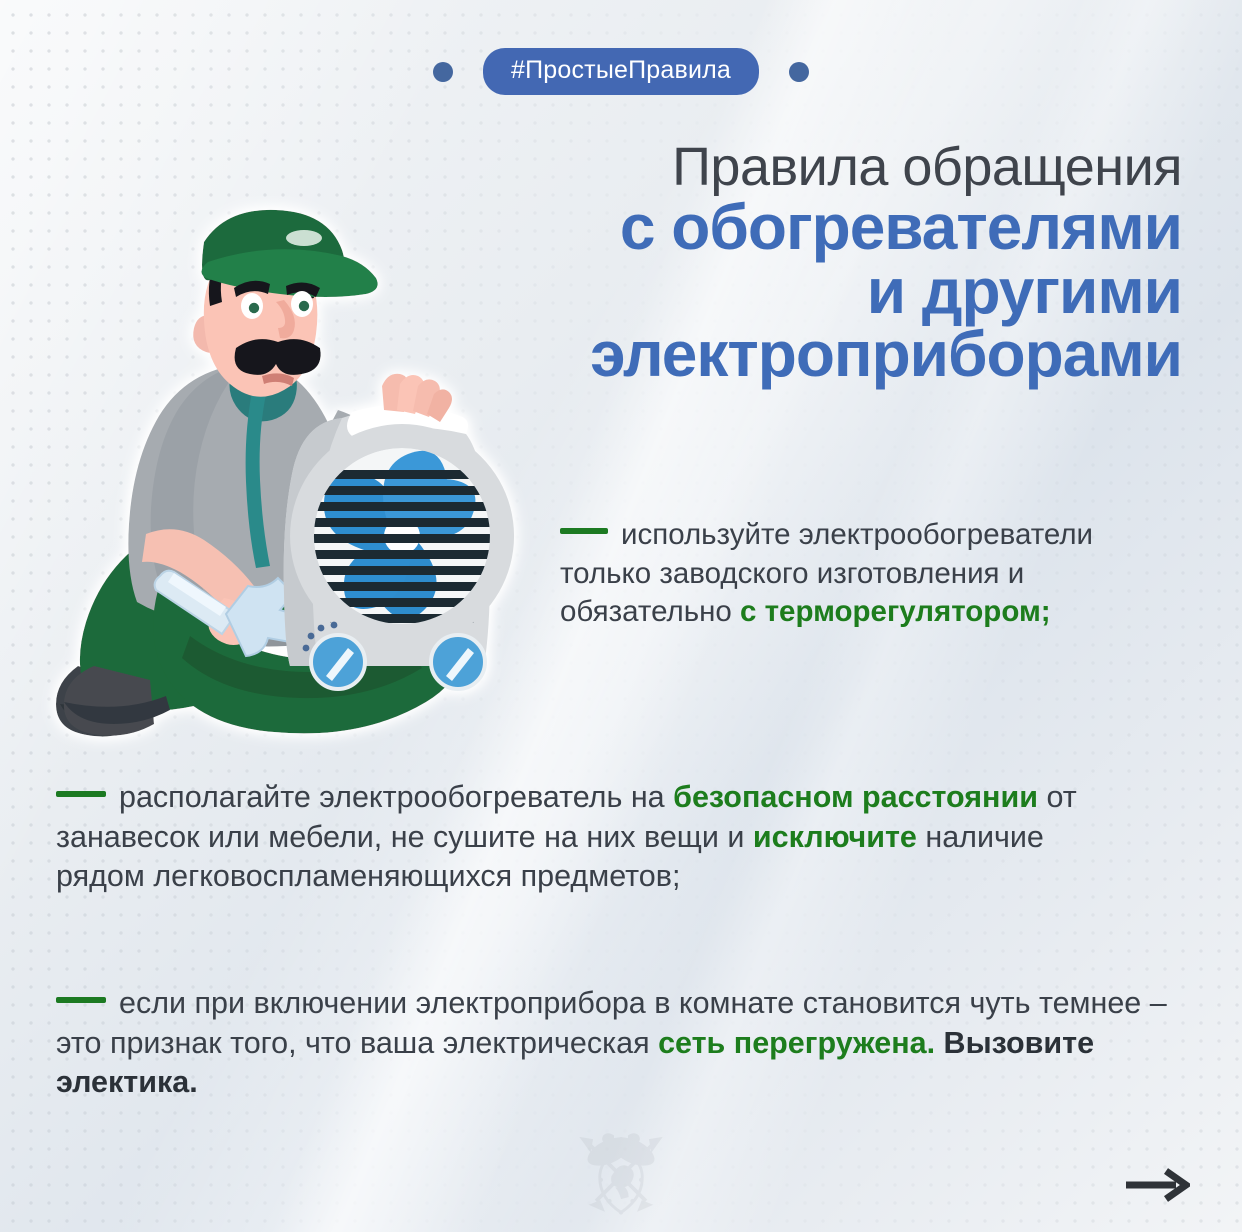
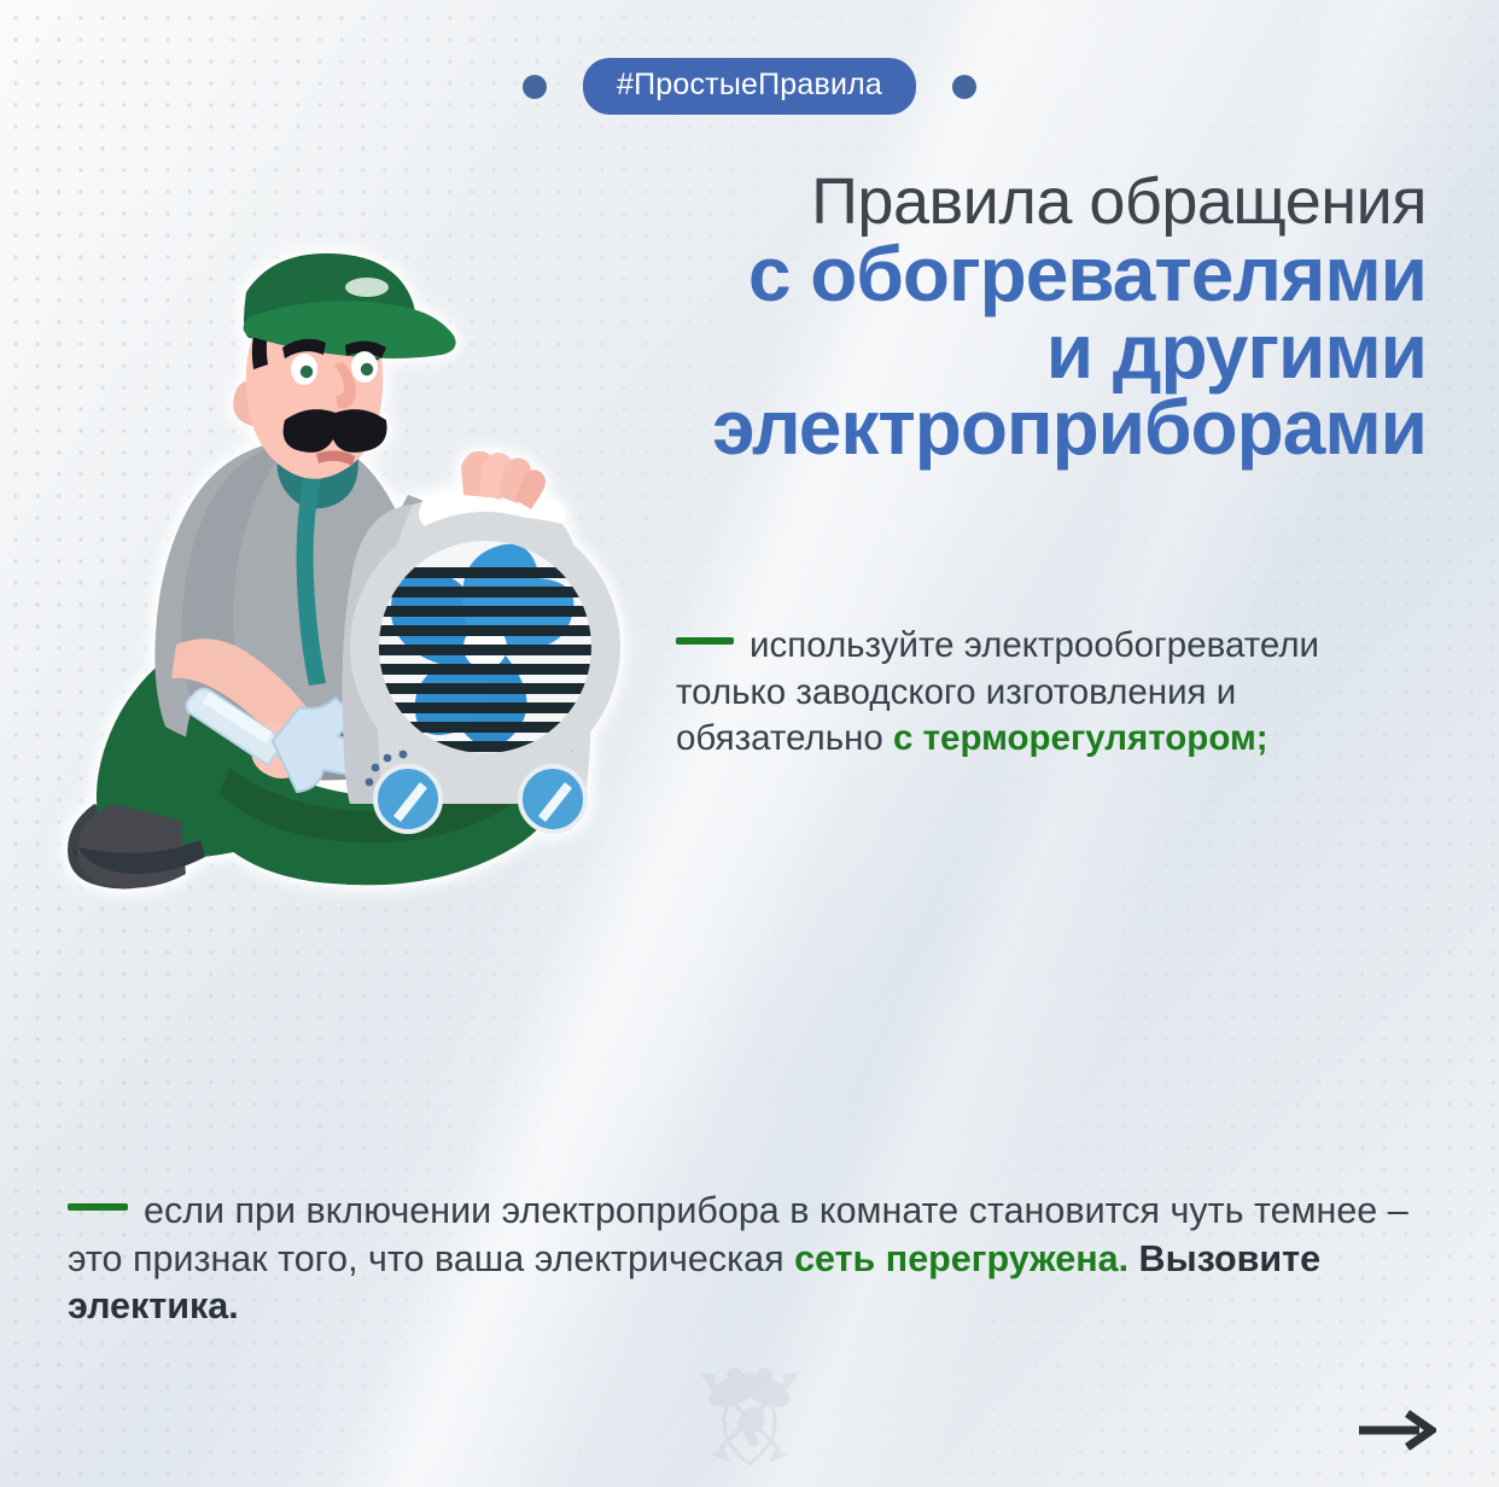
  #ПростыеПравила
  Правила обращения
  с обогревателями
  и другими
  электроприборами
  используйте электрообогреватели только заводского изготовления и обязательно с терморегулятором;
- располагайте электрообогреватель на безопасном расстоянии от занавесок или мебели, не сушите на них вещи и исключите наличие рядом легковоспламеняющихся предметов;
  если при включении электроприбора в комнате становится чуть темнее – это признак того, что ваша электрическая сеть перегружена. Вызовите электика.
